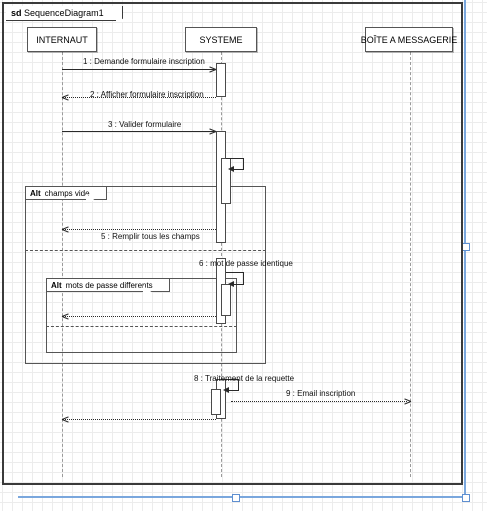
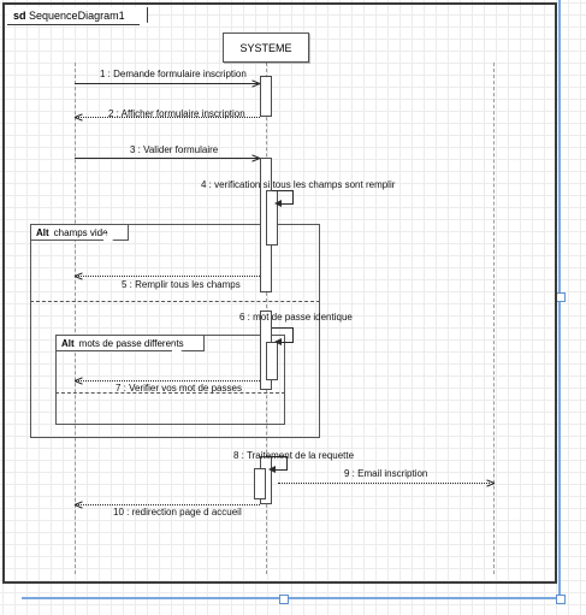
  sd SequenceDiagram1
- INTERNAUT
  SYSTEME
- BOÎTE A MESSAGERIE
  Alt champs vid
  Alt mots de passe differe
  1 : Demande formulaire inscription
  2 : Afficher formulaire inscription
  3 : Valider formulaire
+ 4 : verification si tous les champs sont remplir
  5 : Remplir tous les champs
  6 : mot de passe identique
+ 7 : Verifier vos mot de passes
  8 : Traitement de la requette
  9 : Email inscription
+ 10 : redirection page d accueil
